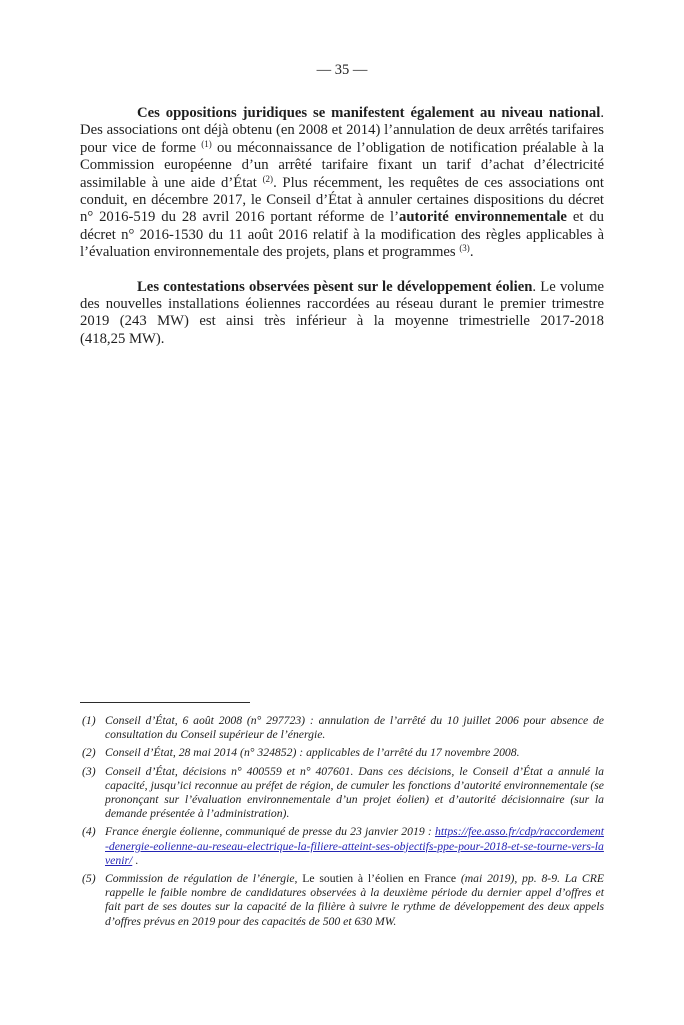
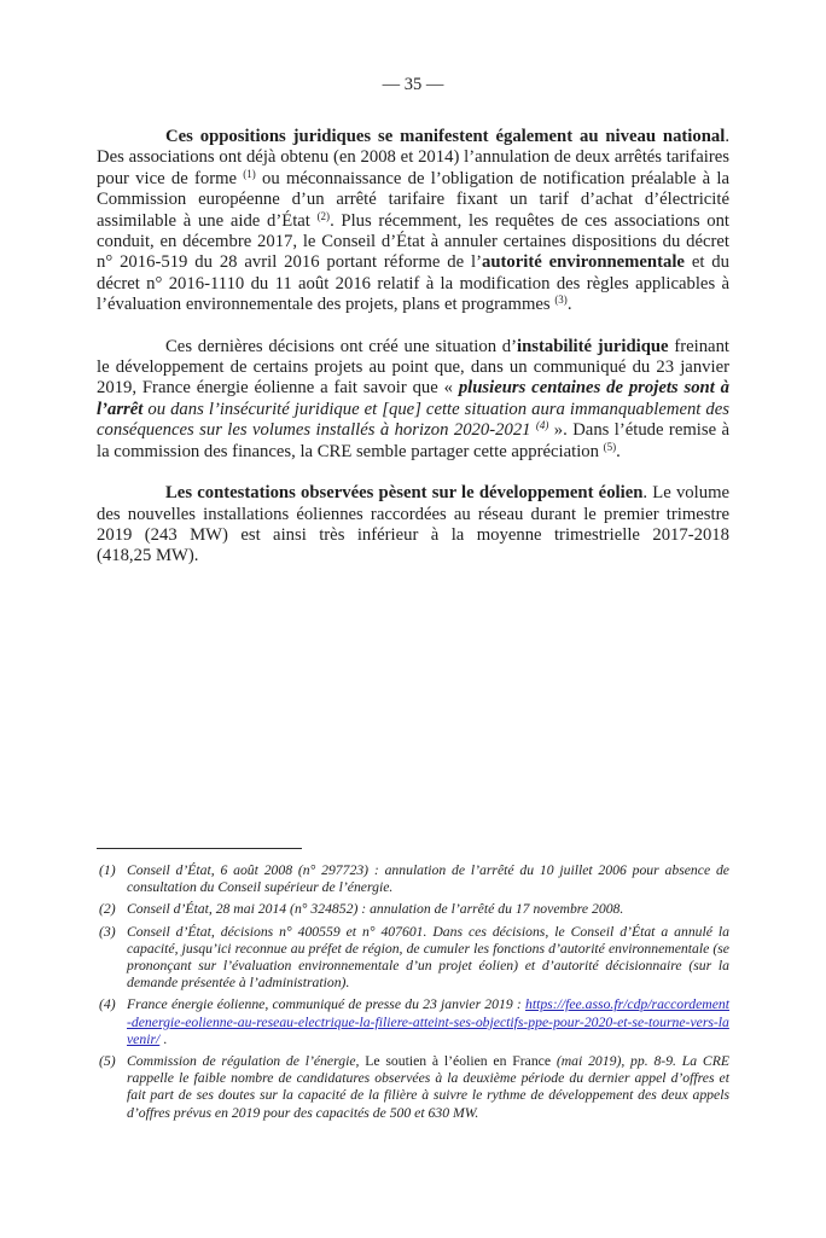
  — 35 —
- Ces oppositions juridiques se manifestent également au niveau national. Des associations ont déjà obtenu (en 2008 et 2014) l’annulation de deux arrêtés tarifaires pour vice de forme (1) ou méconnaissance de l’obligation de notification préalable à la Commission européenne d’un arrêté tarifaire fixant un tarif d’achat d’électricité assimilable à une aide d’État (2). Plus récemment, les requêtes de ces associations ont conduit, en décembre 2017, le Conseil d’État à annuler certaines dispositions du décret n° 2016-519 du 28 avril 2016 portant réforme de l’autorité environnementale et du décret n° 2016-1530 du 11 août 2016 relatif à la modification des règles applicables à l’évaluation environnementale des projets, plans et programmes (3).
+ Ces oppositions juridiques se manifestent également au niveau national. Des associations ont déjà obtenu (en 2008 et 2014) l’annulation de deux arrêtés tarifaires pour vice de forme (1) ou méconnaissance de l’obligation de notification préalable à la Commission européenne d’un arrêté tarifaire fixant un tarif d’achat d’électricité assimilable à une aide d’État (2). Plus récemment, les requêtes de ces associations ont conduit, en décembre 2017, le Conseil d’État à annuler certaines dispositions du décret n° 2016-519 du 28 avril 2016 portant réforme de l’autorité environnementale et du décret n° 2016-1110 du 11 août 2016 relatif à la modification des règles applicables à l’évaluation environnementale des projets, plans et programmes (3).
+ Ces dernières décisions ont créé une situation d’instabilité juridique freinant le développement de certains projets au point que, dans un communiqué du 23 janvier 2019, France énergie éolienne a fait savoir que « plusieurs centaines de projets sont à l’arrêt ou dans l’insécurité juridique et [que] cette situation aura immanquablement des conséquences sur les volumes installés à horizon 2020-2021 (4) ». Dans l’étude remise à la commission des finances, la CRE semble partager cette appréciation (5).
  Les contestations observées pèsent sur le développement éolien. Le volume des nouvelles installations éoliennes raccordées au réseau durant le premier trimestre 2019 (243 MW) est ainsi très inférieur à la moyenne trimestrielle 2017-2018 (418,25 MW).
  (1)
  Conseil d’État, 6 août 2008 (n° 297723) : annulation de l’arrêté du 10 juillet 2006 pour absence de consultation du Conseil supérieur de l’énergie.
  (2)
- Conseil d’État, 28 mai 2014 (n° 324852) : applicables de l’arrêté du 17 novembre 2008.
+ Conseil d’État, 28 mai 2014 (n° 324852) : annulation de l’arrêté du 17 novembre 2008.
  (3)
  Conseil d’État, décisions n° 400559 et n° 407601. Dans ces décisions, le Conseil d’État a annulé la capacité, jusqu’ici reconnue au préfet de région, de cumuler les fonctions d’autorité environnementale (se prononçant sur l’évaluation environnementale d’un projet éolien) et d’autorité décisionnaire (sur la demande présentée à l’administration).
  (4)
- France énergie éolienne, communiqué de presse du 23 janvier 2019 : https://fee.asso.fr/cdp/raccordement-denergie-eolienne-au-reseau-electrique-la-filiere-atteint-ses-objectifs-ppe-pour-2018-et-se-tourne-vers-lavenir/ .
+ France énergie éolienne, communiqué de presse du 23 janvier 2019 : https://fee.asso.fr/cdp/raccordement-denergie-eolienne-au-reseau-electrique-la-filiere-atteint-ses-objectifs-ppe-pour-2020-et-se-tourne-vers-lavenir/ .
  (5)
  Commission de régulation de l’énergie, Le soutien à l’éolien en France (mai 2019), pp. 8-9. La CRE rappelle le faible nombre de candidatures observées à la deuxième période du dernier appel d’offres et fait part de ses doutes sur la capacité de la filière à suivre le rythme de développement des deux appels d’offres prévus en 2019 pour des capacités de 500 et 630 MW.
